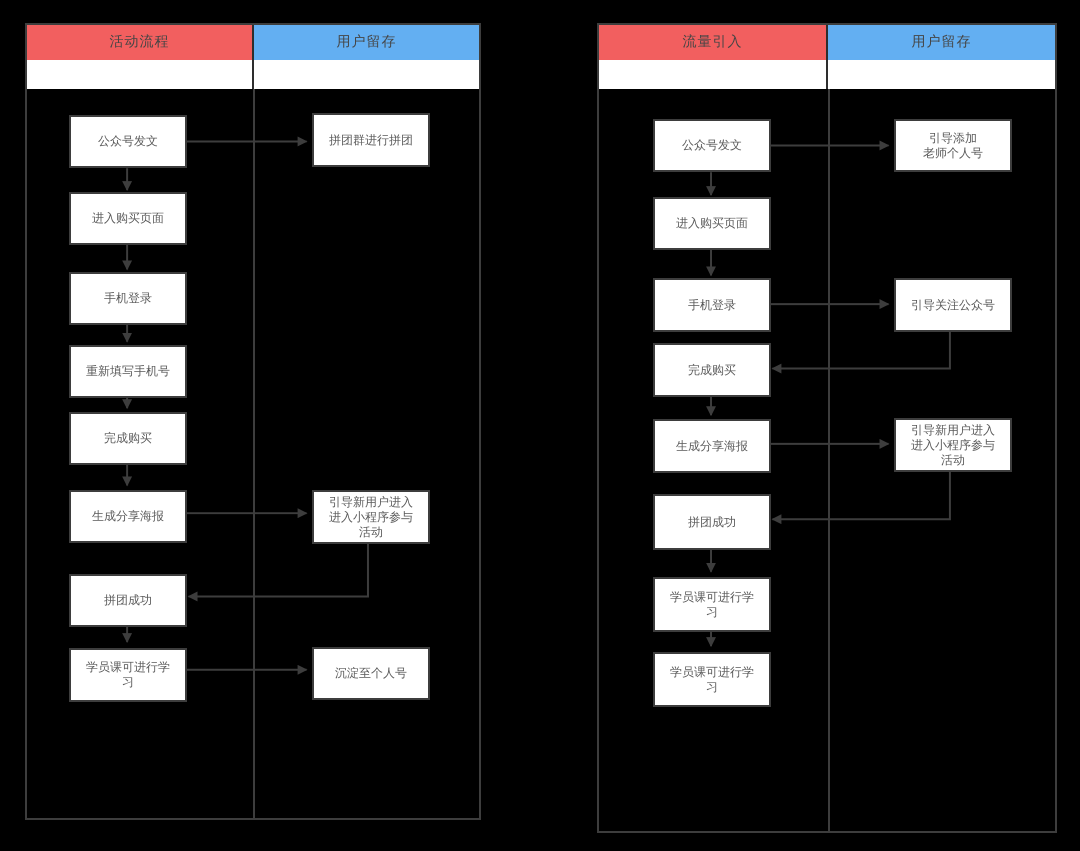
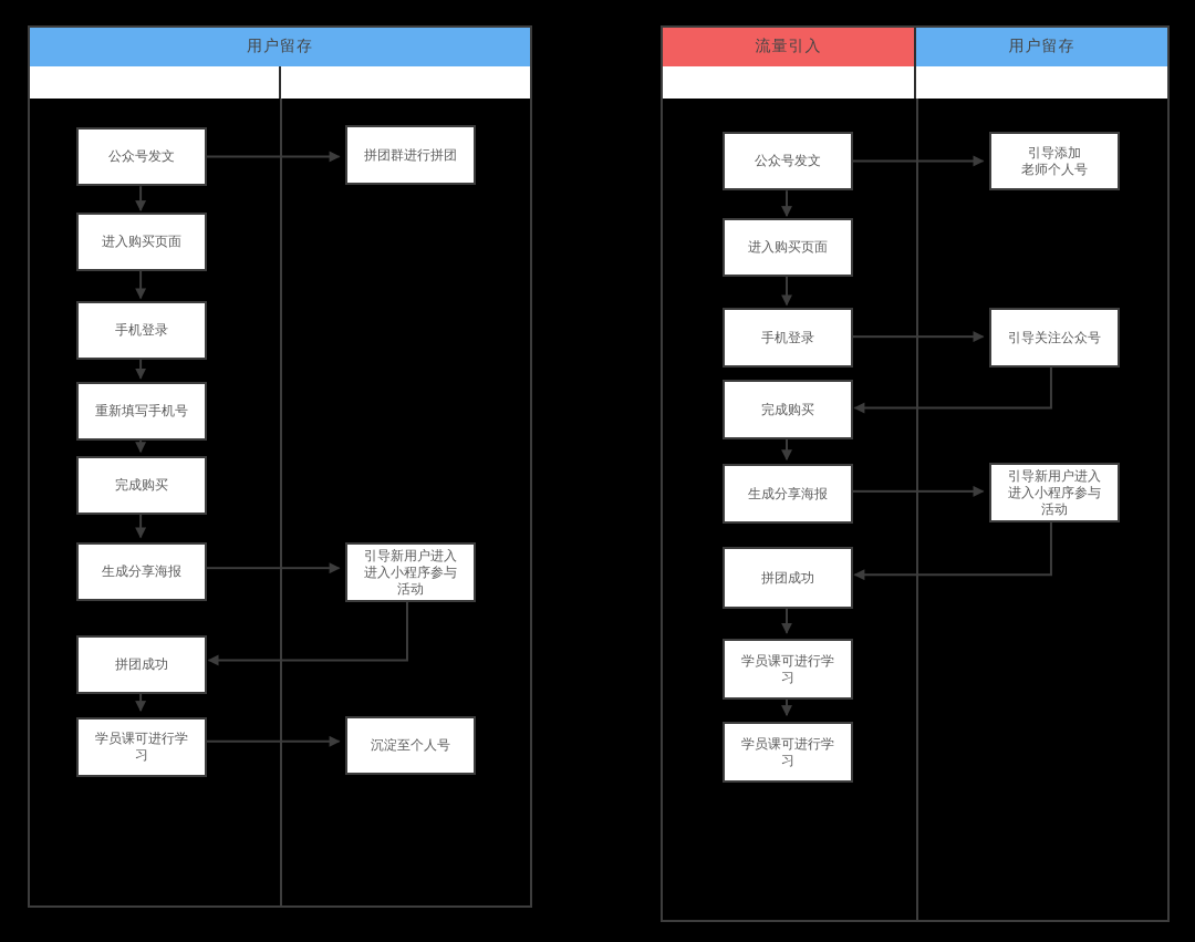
- 活动流程
  用户留存
  公众号发文
  进入购买页面
  手机登录
  重新填写手机号
  完成购买
  生成分享海报
  拼团成功
  学员课可进行学
  习
  拼团群进行拼团
  引导新用户进入
  进入小程序参与
  活动
  沉淀至个人号
  流量引入
  用户留存
  公众号发文
  进入购买页面
  手机登录
  完成购买
  生成分享海报
  拼团成功
  学员课可进行学
  习
  学员课可进行学
  习
  引导添加
  老师个人号
  引导关注公众号
  引导新用户进入
  进入小程序参与
  活动
